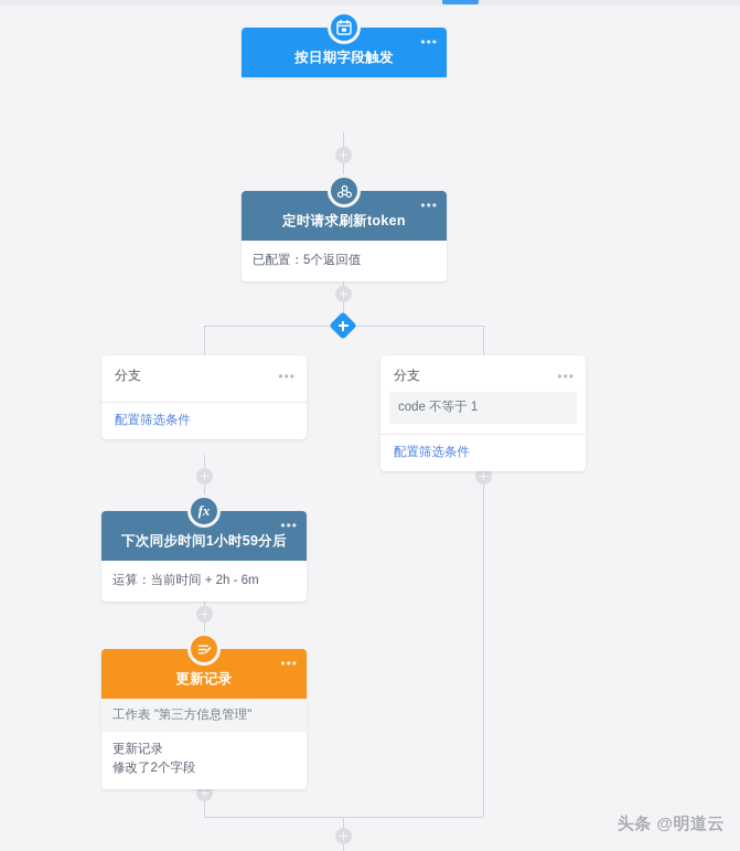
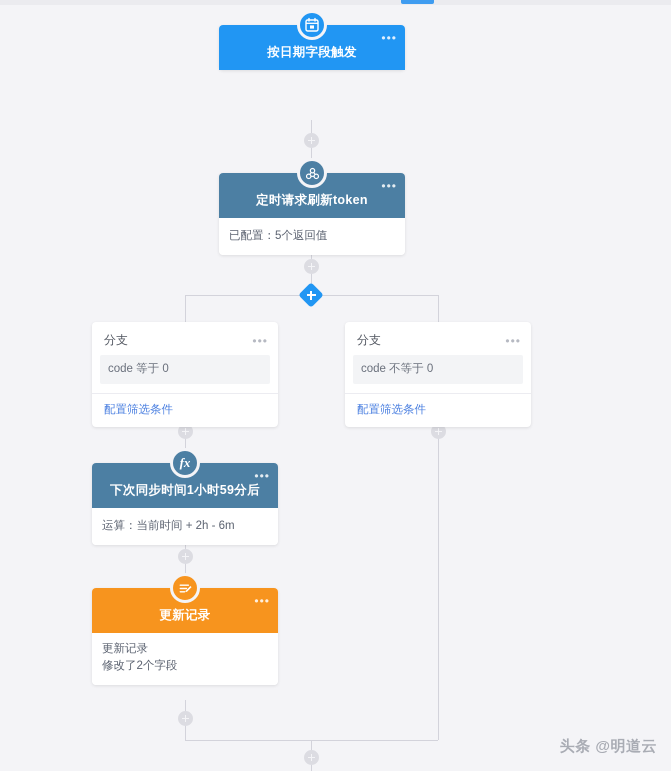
  •••
  按日期字段触发
  •••
  定时请求刷新token
  已配置：5个返回值
  分支
  •••
+ code 等于 0
  配置筛选条件
  分支
  •••
- code 不等于 1
+ code 不等于 0
  配置筛选条件
  fx
  •••
  下次同步时间1小时59分后
  运算：当前时间 + 2h - 6m
  •••
  更新记录
- 工作表 "第三方信息管理"
  更新记录
  修改了2个字段
  头条 @明道云
